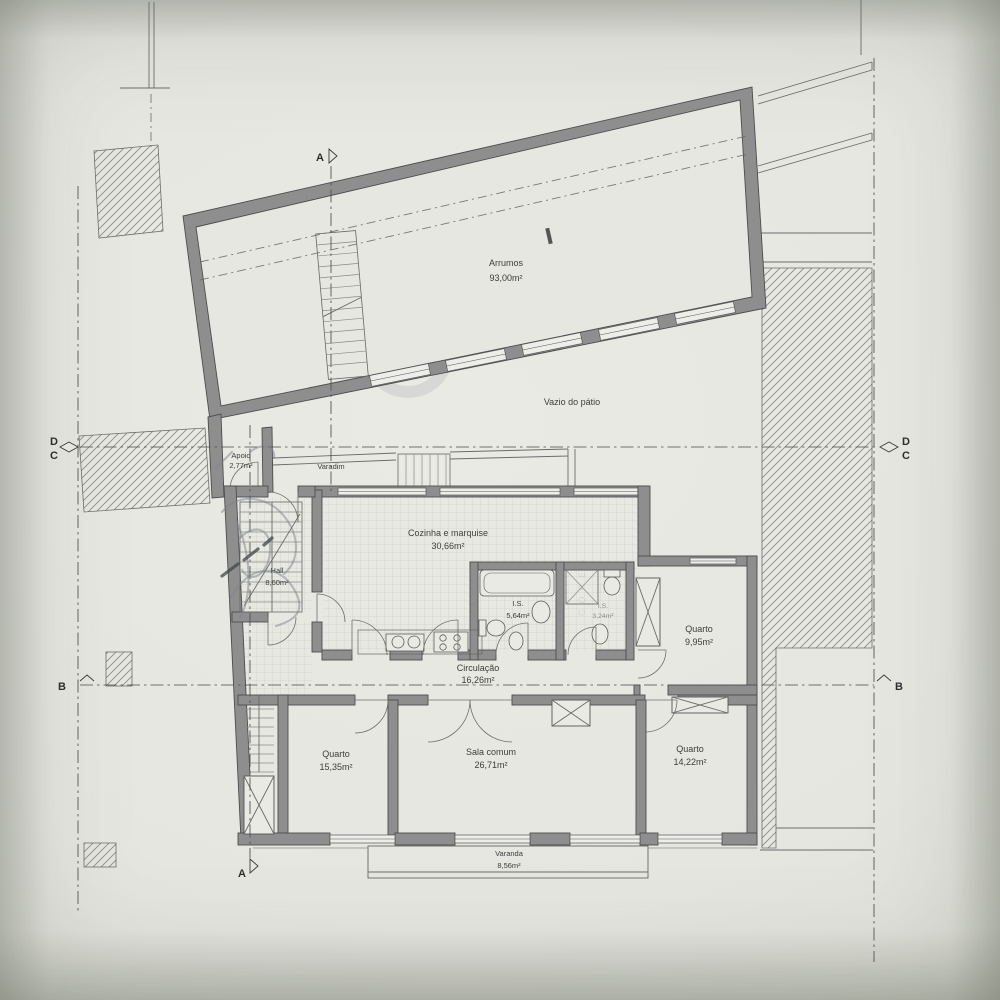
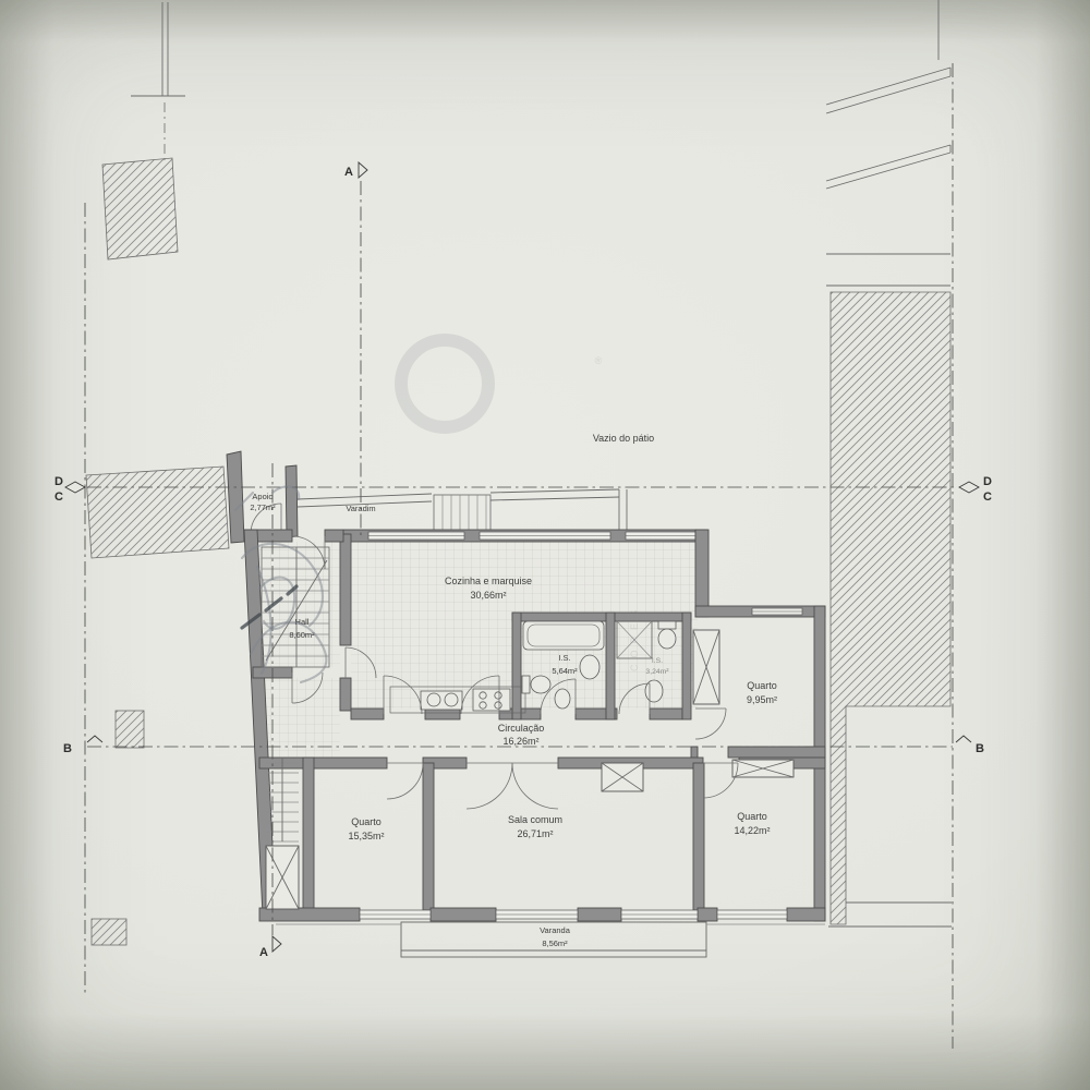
- Arrumos
- 93,00m²
  Vazio do pátio
  Apoio
  2,77m²
  Varadim
  Cozinha e marquise
  30,66m²
  Hall
  8,60m²
  I.S.
  5,64m²
  Quarto
  9,95m²
  Circulação
  16,26m²
  Quarto
  15,35m²
  Sala comum
  26,71m²
  Quarto
  14,22m²
  Varanda
  8,56m²
  D
  C
  D
  C
  B
  B
  A
  A
